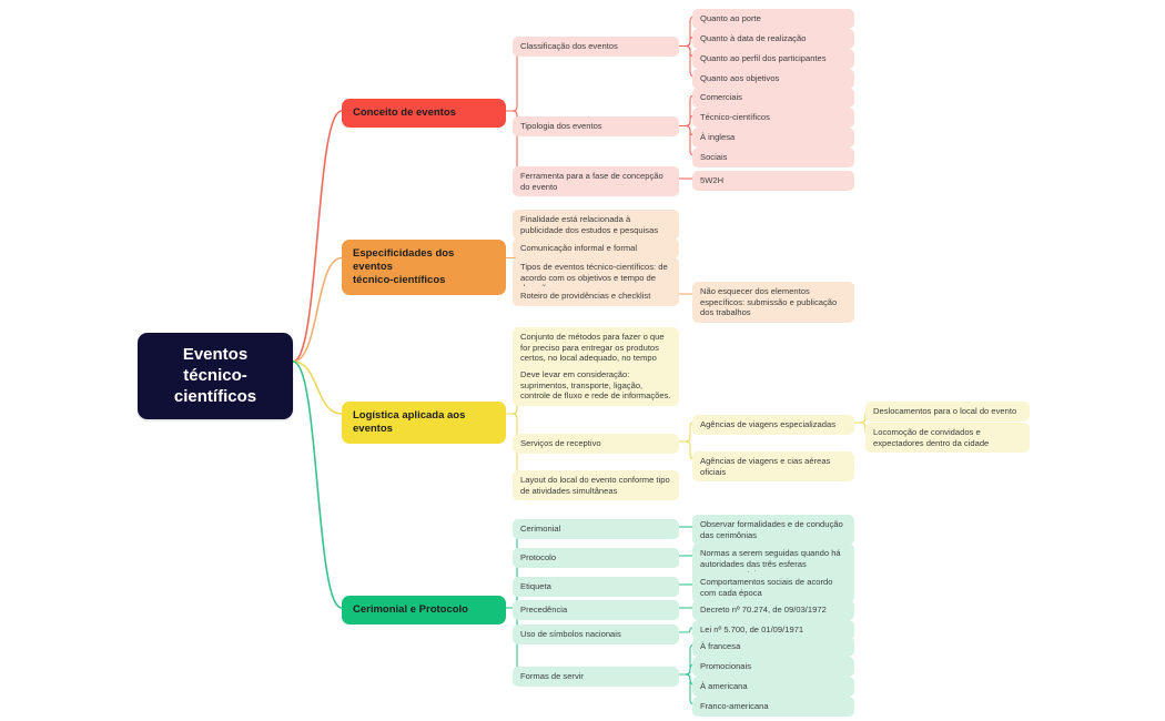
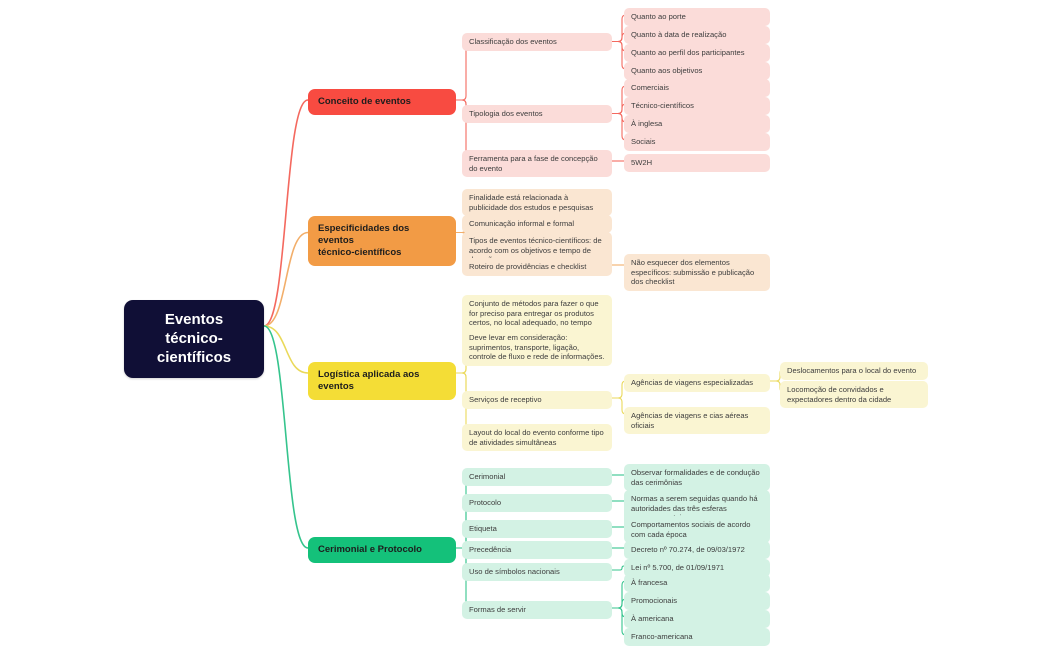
  Eventos técnico-
  científicos
  Conceito de eventos
  Classificação dos eventos
  Quanto ao porte
  Quanto à data de realização
  Quanto ao perfil dos participantes
  Quanto aos objetivos
  Tipologia dos eventos
  Comerciais
  Técnico-científicos
  À inglesa
  Sociais
  Ferramenta para a fase de concepção do evento
  5W2H
  Especificidades dos eventos
  técnico-científicos
  Finalidade está relacionada à publicidade dos estudos e pesquisas
  Comunicação informal e formal
  Tipos de eventos técnico-científicos: de acordo com os objetivos e tempo de
  Roteiro de providências e checklist
- Não esquecer dos elementos específicos: submissão e publicação dos trabalhos
+ Não esquecer dos elementos específicos: submissão e publicação dos checklist
  Logística aplicada aos eventos
  Conjunto de métodos para fazer o que for preciso para entregar os produtos certos, no local adequado, no tempo
  Deve levar em consideração: suprimentos, transporte, ligação, controle de fluxo e rede de informações.
  Serviços de receptivo
  Agências de viagens especializadas
  Deslocamentos para o local do evento
  Locomoção de convidados e expectadores dentro da cidade
  Agências de viagens e cias aéreas oficiais
  Layout do local do evento conforme tipo de atividades simultâneas
  Cerimonial e Protocolo
  Cerimonial
  Observar formalidades e de condução das cerimônias
  Protocolo
  Normas a serem seguidas quando há autoridades das três esferas
  Etiqueta
  Comportamentos sociais de acordo com cada época
  Precedência
  Decreto nº 70.274, de 09/03/1972
  Uso de símbolos nacionais
  Lei nº 5.700, de 01/09/1971
  Formas de servir
  À francesa
  Promocionais
  À americana
  Franco-americana
